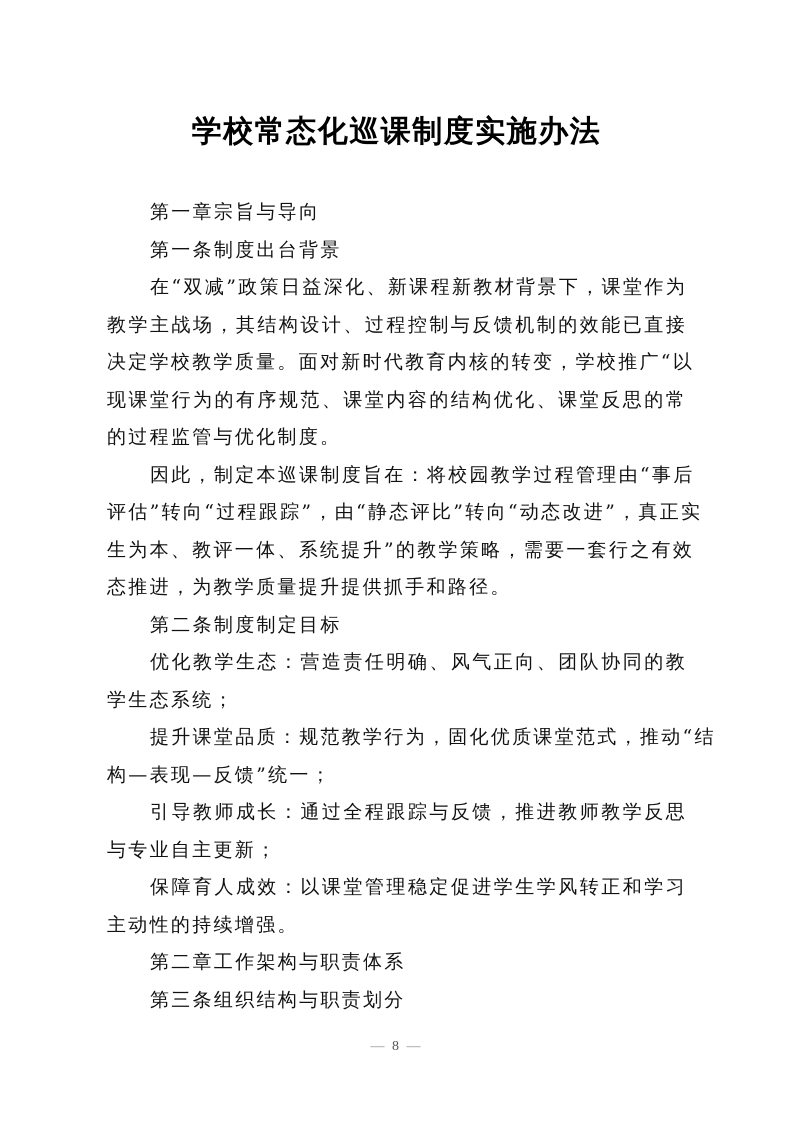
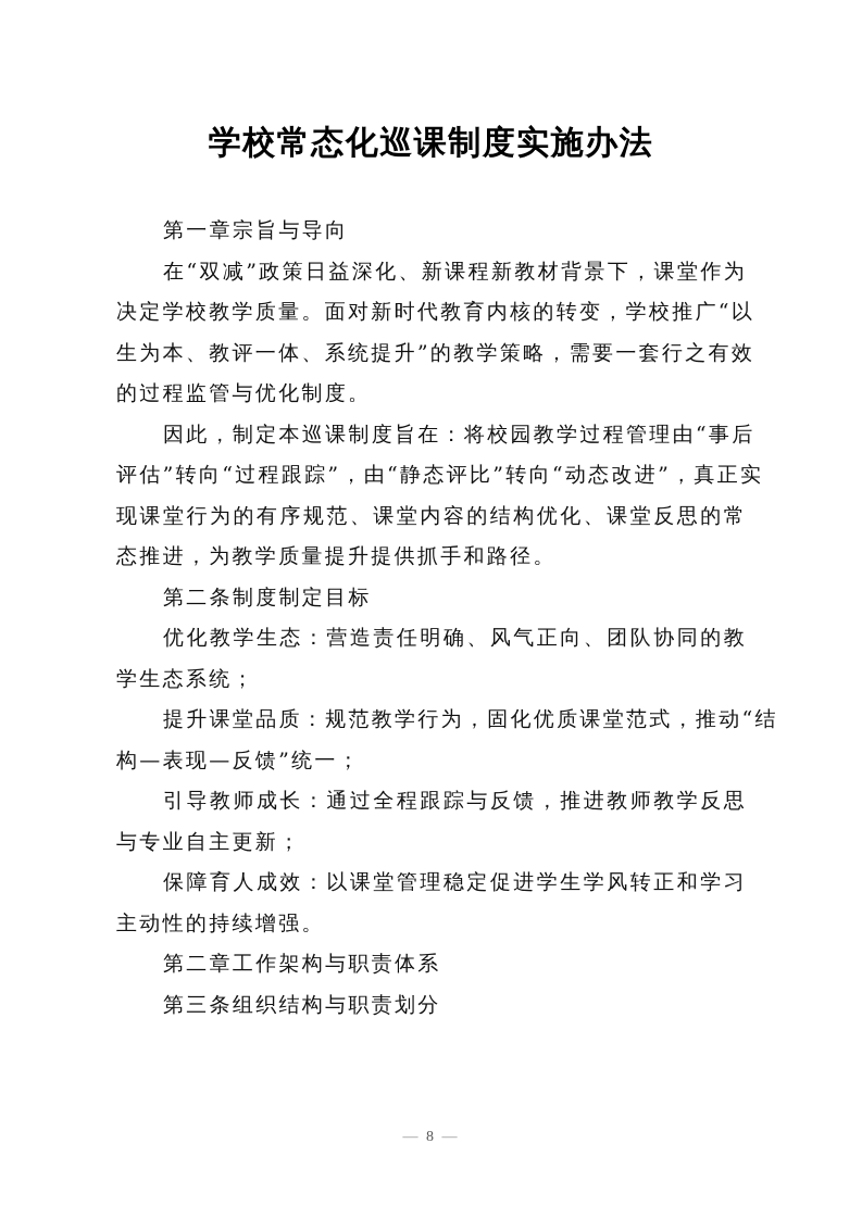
  学校常态化巡课制度实施办法
  第一章宗旨与导向
- 第一条制度出台背景
  在“双减”政策日益深化、新课程新教材背景下，课堂作为
- 教学主战场，其结构设计、过程控制与反馈机制的效能已直接
  决定学校教学质量。面对新时代教育内核的转变，学校推广“以
- 现课堂行为的有序规范、课堂内容的结构优化、课堂反思的常
+ 生为本、教评一体、系统提升”的教学策略，需要一套行之有效
  的过程监管与优化制度。
  因此，制定本巡课制度旨在：将校园教学过程管理由“事后
  评估”转向“过程跟踪”，由“静态评比”转向“动态改进”，真正实
- 生为本、教评一体、系统提升”的教学策略，需要一套行之有效
+ 现课堂行为的有序规范、课堂内容的结构优化、课堂反思的常
  态推进，为教学质量提升提供抓手和路径。
  第二条制度制定目标
  优化教学生态：营造责任明确、风气正向、团队协同的教
  学生态系统；
  提升课堂品质：规范教学行为，固化优质课堂范式，推动“结
  构—表现—反馈”统一；
  引导教师成长：通过全程跟踪与反馈，推进教师教学反思
  与专业自主更新；
  保障育人成效：以课堂管理稳定促进学生学风转正和学习
  主动性的持续增强。
  第二章工作架构与职责体系
  第三条组织结构与职责划分
  — 8 —
